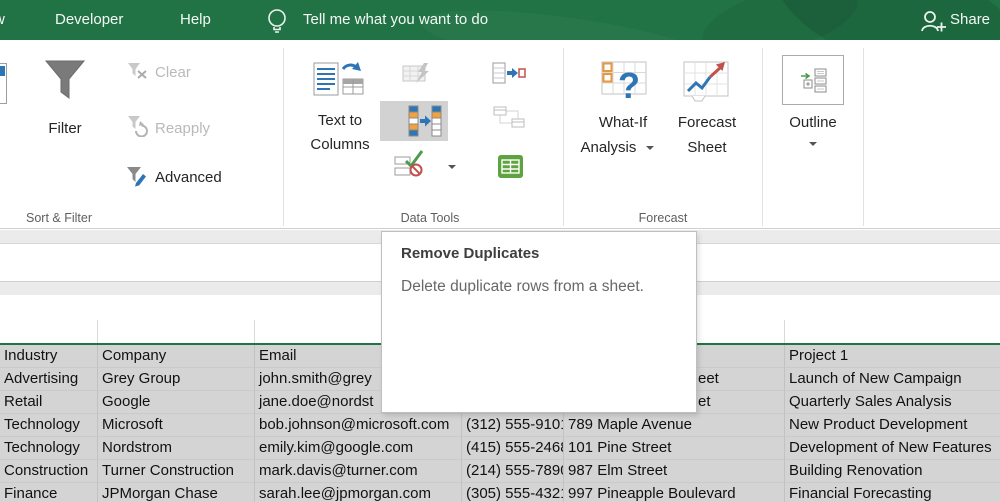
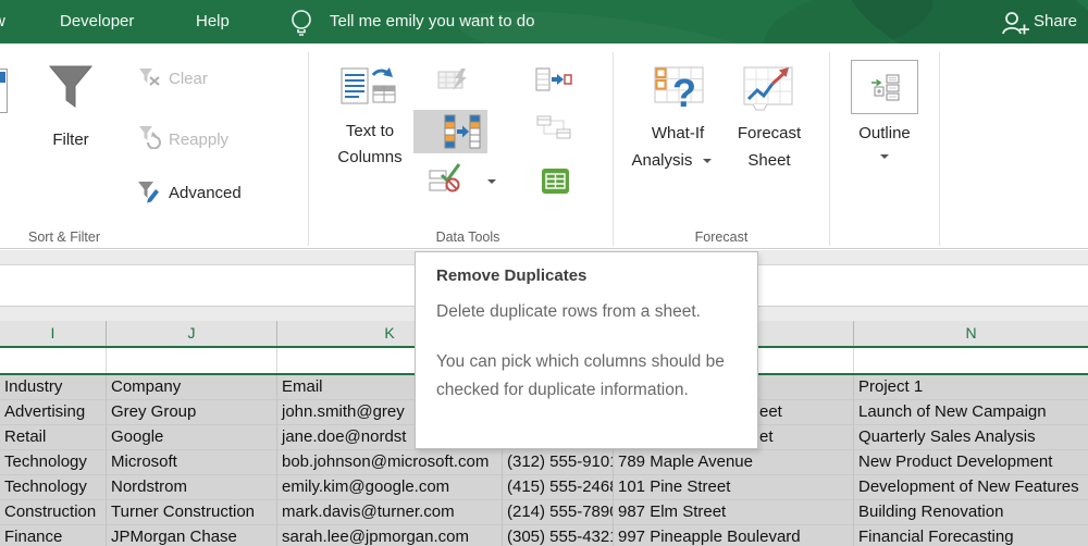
  Developer
  Help
- Tell me what you want to do
+ Tell me emily you want to do
  Share
  Filter
  Clear
  Reapply
  Advanced
  Sort & Filter
  Text to
  Columns
  Data Tools
  ?
  What-If
  Analysis
  Forecast
  Sheet
  Forecast
  Outline
+ I
+ J
+ K
+ N
  Industry
  Company
  Email
  Project 1
  Advertising
  Grey Group
  john.smith@grey
  eet
  Launch of New Campaign
  Retail
  Google
  jane.doe@nordst
  et
  Quarterly Sales Analysis
  Technology
  Microsoft
  bob.johnson@microsoft.com
  (312) 555-910
  789 Maple Avenue
  New Product Development
  Technology
  Nordstrom
  emily.kim@google.com
  (415) 555-246
  101 Pine Street
  Development of New Features
  Construction
  Turner Construction
  mark.davis@turner.com
  (214) 555-789
  987 Elm Street
  Building Renovation
  Finance
  JPMorgan Chase
  sarah.lee@jpmorgan.com
  (305) 555-432
  997 Pineapple Boulevard
  Financial Forecasting
  Remove Duplicates
  Delete duplicate rows from a sheet.
+ You can pick which columns should be checked for duplicate information.
